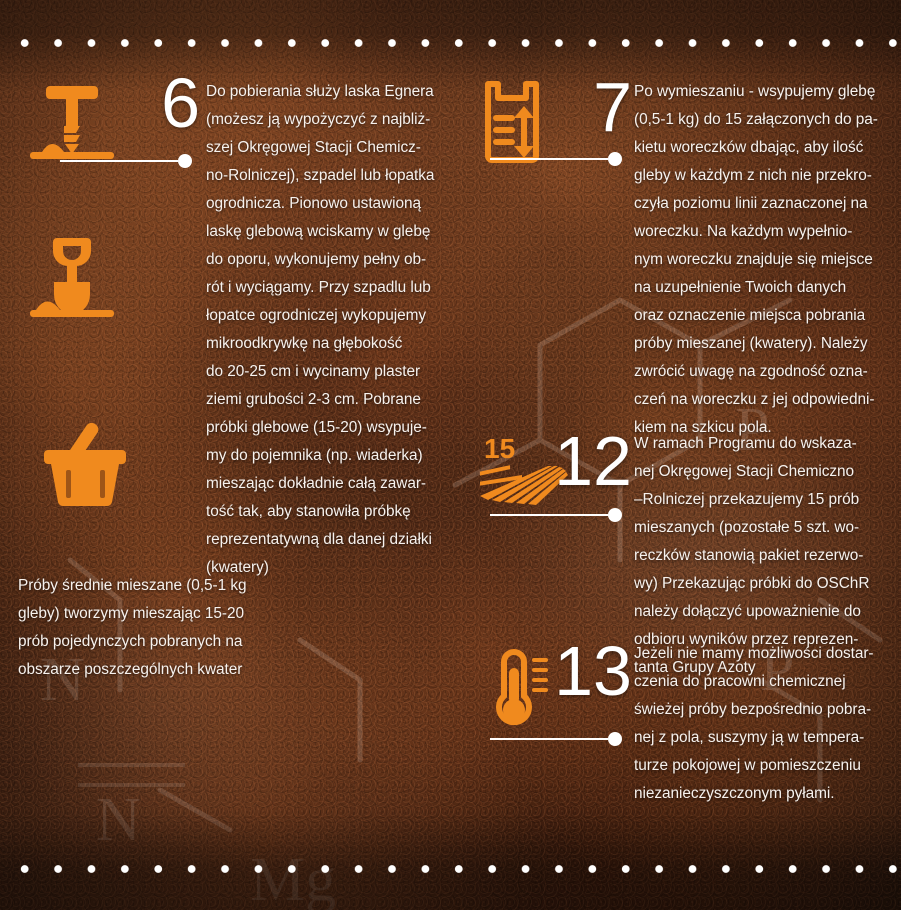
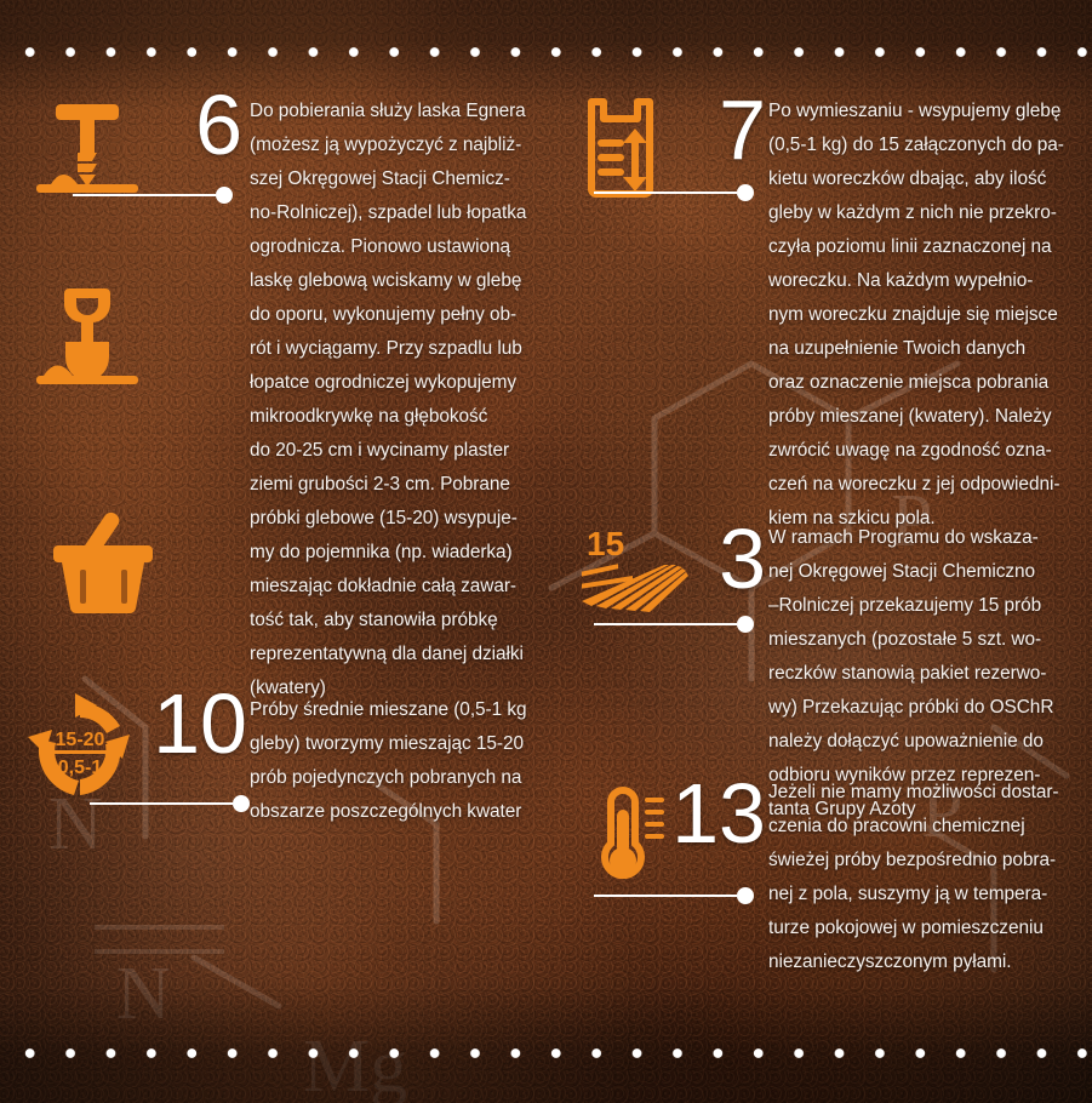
  6
  Do pobierania służy laska Egnera
  (możesz ją wypożyczyć z najbliż-
  szej Okręgowej Stacji Chemicz-
  no-Rolniczej), szpadel lub łopatka
  ogrodnicza. Pionowo ustawioną
  laskę glebową wciskamy w glebę
  do oporu, wykonujemy pełny ob-
  rót i wyciągamy. Przy szpadlu lub
  łopatce ogrodniczej wykopujemy
  mikroodkrywkę na głębokość
  do 20-25 cm i wycinamy plaster
  ziemi grubości 2-3 cm. Pobrane
  próbki glebowe (15-20) wsypuje-
  my do pojemnika (np. wiaderka)
  mieszając dokładnie całą zawar-
  tość tak, aby stanowiła próbkę
  reprezentatywną dla danej działki
  (kwatery)
+ 15-20
+ 0,5-1
+ 10
  Próby średnie mieszane (0,5-1 kg
  gleby) tworzymy mieszając 15-20
  prób pojedynczych pobranych na
  obszarze poszczególnych kwater
  7
  Po wymieszaniu - wsypujemy glebę
  (0,5-1 kg) do 15 załączonych do pa-
  kietu woreczków dbając, aby ilość
  gleby w każdym z nich nie przekro-
  czyła poziomu linii zaznaczonej na
  woreczku. Na każdym wypełnio-
  nym woreczku znajduje się miejsce
  na uzupełnienie Twoich danych
  oraz oznaczenie miejsca pobrania
  próby mieszanej (kwatery). Należy
  zwrócić uwagę na zgodność ozna-
  czeń na woreczku z jej odpowiedni-
  kiem na szkicu pola.
  15
- 12
+ 3
  W ramach Programu do wskaza-
  nej Okręgowej Stacji Chemiczno
  –Rolniczej przekazujemy 15 prób
  mieszanych (pozostałe 5 szt. wo-
  reczków stanowią pakiet rezerwo-
  wy) Przekazując próbki do OSChR
  należy dołączyć upoważnienie do
  odbioru wyników przez reprezen-
  tanta Grupy Azoty
  13
  Jeżeli nie mamy możliwości dostar-
  czenia do pracowni chemicznej
  świeżej próby bezpośrednio pobra-
  nej z pola, suszymy ją w tempera-
  turze pokojowej w pomieszczeniu
  niezanieczyszczonym pyłami.
